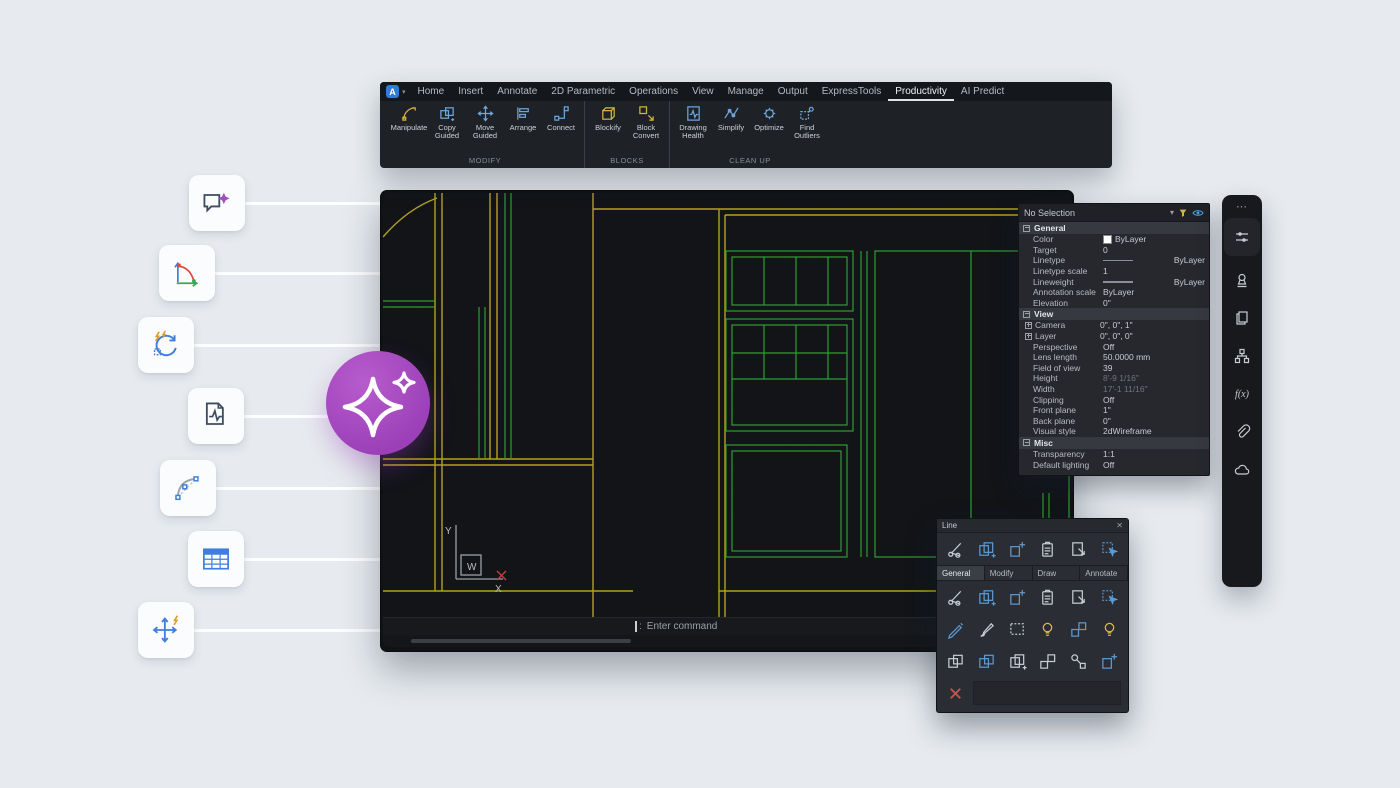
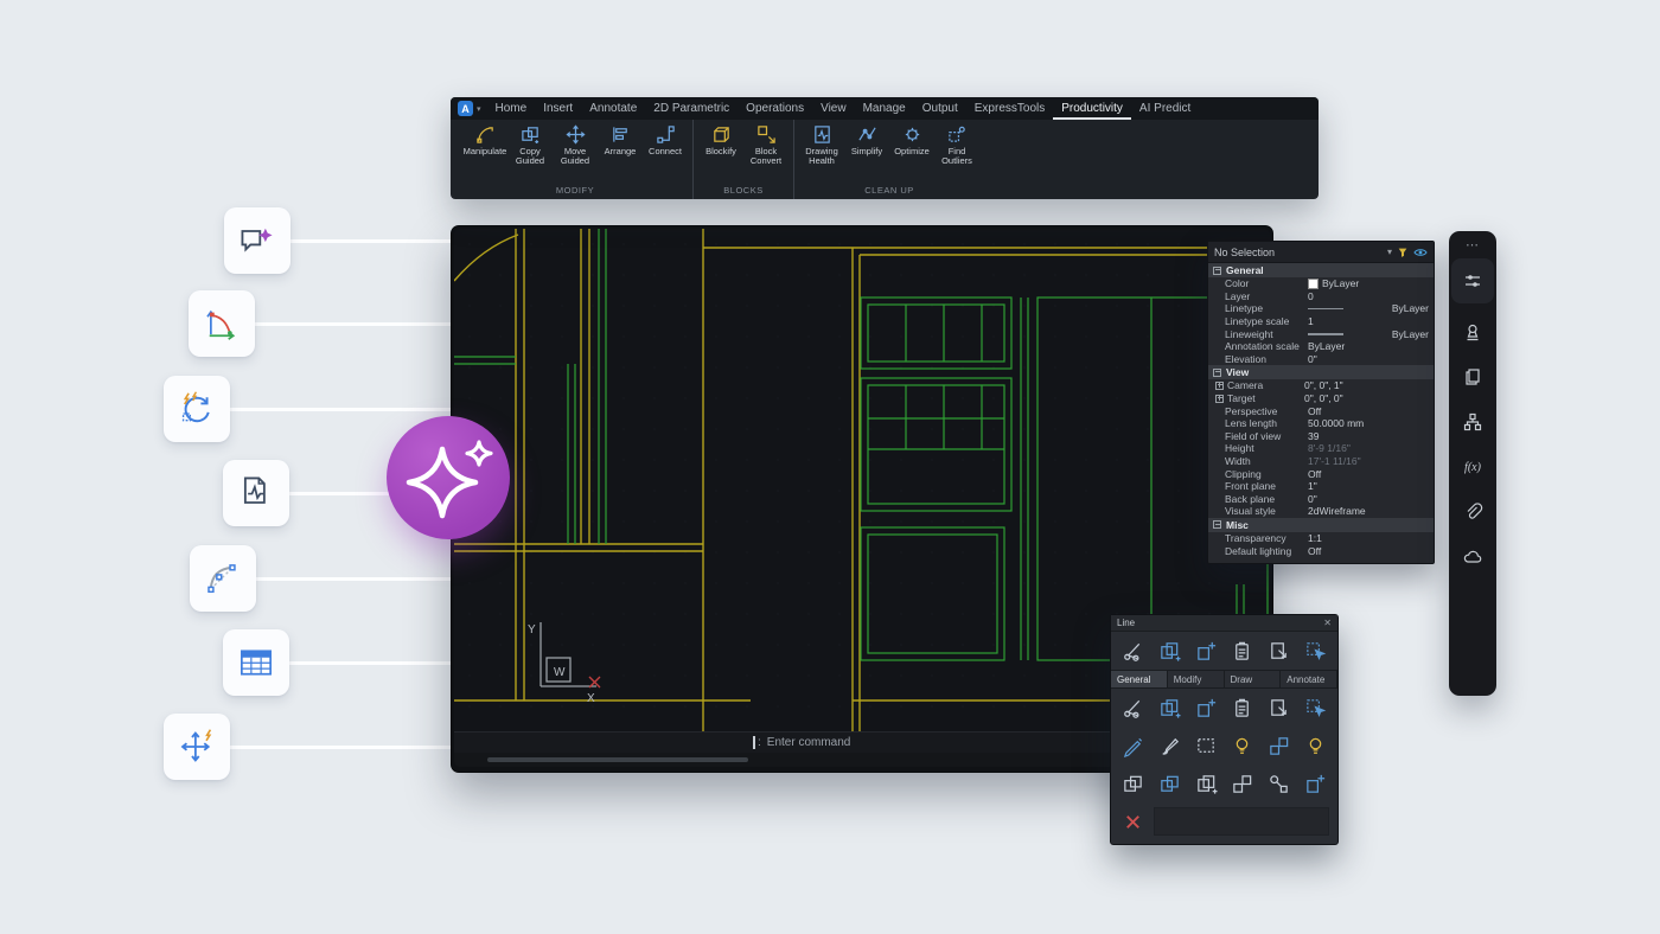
  A
  Home
  Insert
  Annotate
  2D Parametric
  Operations
  View
  Manage
  Output
  ExpressTools
  Productivity
  AI Predict
  Manipulate
  Copy Guided
  Move Guided
  Arrange
  Connect
  MODIFY
  Blockify
  Block Convert
  BLOCKS
  Drawing Health
  Simplify
  Optimize
  Find Outliers
  CLEAN UP
  Y
  W
  X
  :
  Enter command
  No Selection
  ▾
  General
  Color
  ByLayer
- Target
+ Layer
  0
  Linetype
  ByLayer
  Linetype scale
  1
  Lineweight
  ByLayer
  Annotation scale
  ByLayer
  Elevation
  0"
  View
  Camera
  0", 0", 1"
- Layer
+ Target
  0", 0", 0"
  Perspective
  Off
  Lens length
  50.0000 mm
  Field of view
  39
  Height
  8'-9 1/16"
  Width
  17'-1 11/16"
  Clipping
  Off
  Front plane
  1"
  Back plane
  0"
  Visual style
  2dWireframe
  Misc
  Transparency
  1:1
  Default lighting
  Off
  ⋯
  f(x)
  Line
  ✕
  General
  Modify
  Draw
  Annotate
